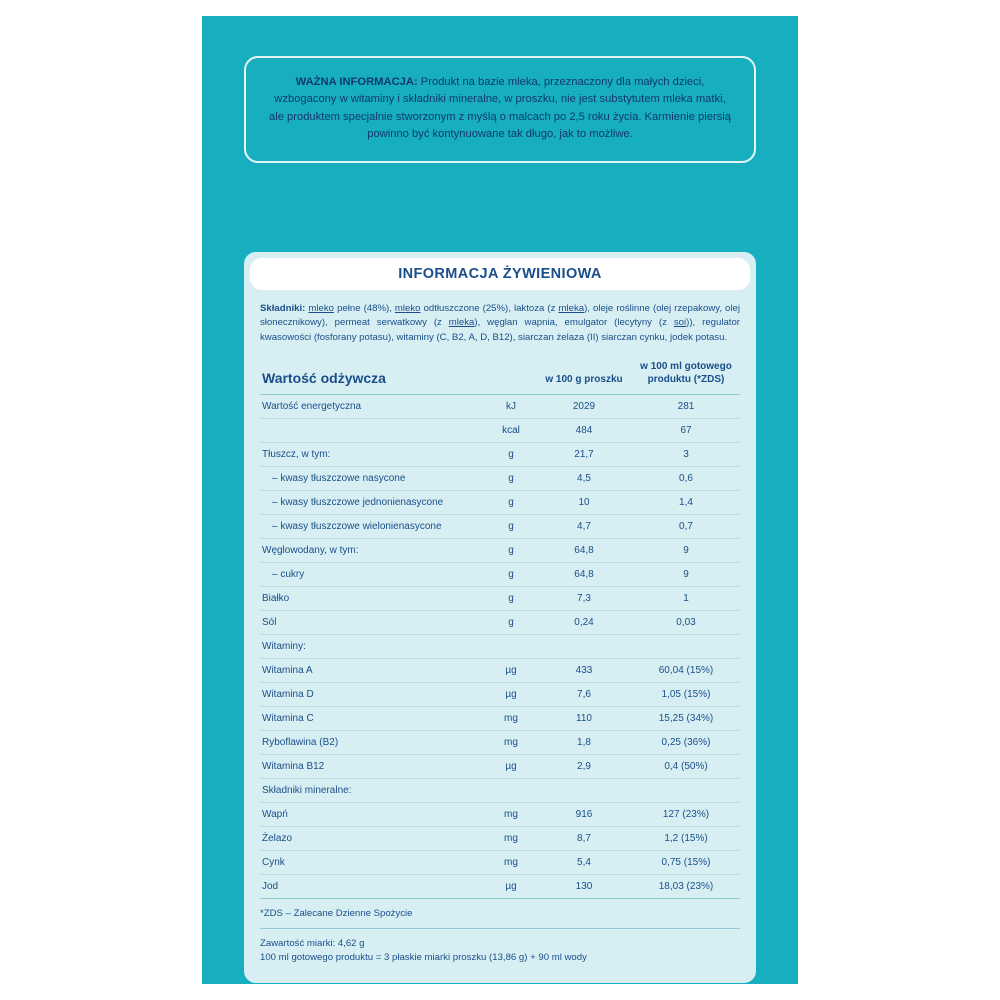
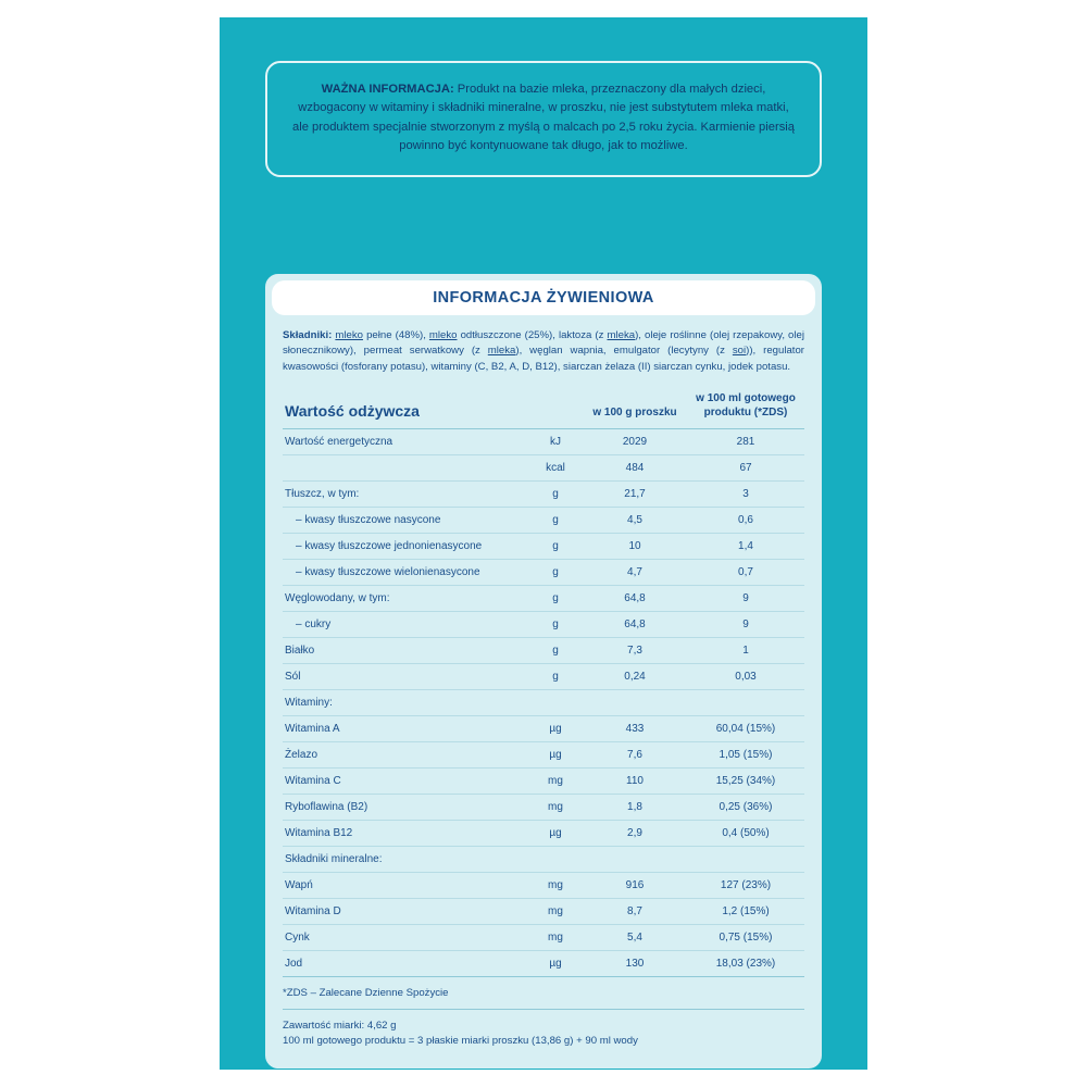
  WAŻNA INFORMACJA: Produkt na bazie mleka, przeznaczony dla małych dzieci, wzbogacony w witaminy i składniki mineralne, w proszku, nie jest substytutem mleka matki, ale produktem specjalnie stworzonym z myślą o malcach po 2,5 roku życia. Karmienie piersią powinno być kontynuowane tak długo, jak to możliwe.
  INFORMACJA ŻYWIENIOWA
  Składniki: mleko pełne (48%), mleko odtłuszczone (25%), laktoza (z mleka), oleje roślinne (olej rzepakowy, olej słonecznikowy), permeat serwatkowy (z mleka), węglan wapnia, emulgator (lecytyny (z soi)), regulator kwasowości (fosforany potasu), witaminy (C, B2, A, D, B12), siarczan żelaza (II) siarczan cynku, jodek potasu.
  Wartość odżywcza		w 100 g proszku	w 100 ml gotowego produktu (*ZDS)
  Wartość energetyczna	kJ	2029	281
  	kcal	484	67
  Tłuszcz, w tym:	g	21,7	3
  – kwasy tłuszczowe nasycone	g	4,5	0,6
  – kwasy tłuszczowe jednonienasycone	g	10	1,4
  – kwasy tłuszczowe wielonienasycone	g	4,7	0,7
  Węglowodany, w tym:	g	64,8	9
  – cukry	g	64,8	9
  Białko	g	7,3	1
  Sól	g	0,24	0,03
  Witaminy:
  Witamina A	µg	433	60,04 (15%)
- Witamina D	µg	7,6	1,05 (15%)
+ Żelazo	µg	7,6	1,05 (15%)
  Witamina C	mg	110	15,25 (34%)
  Ryboflawina (B2)	mg	1,8	0,25 (36%)
  Witamina B12	µg	2,9	0,4 (50%)
  Składniki mineralne:
  Wapń	mg	916	127 (23%)
- Żelazo	mg	8,7	1,2 (15%)
+ Witamina D	mg	8,7	1,2 (15%)
  Cynk	mg	5,4	0,75 (15%)
  Jod	µg	130	18,03 (23%)
  *ZDS – Zalecane Dzienne Spożycie
  Zawartość miarki: 4,62 g
  100 ml gotowego produktu = 3 płaskie miarki proszku (13,86 g) + 90 ml wody
